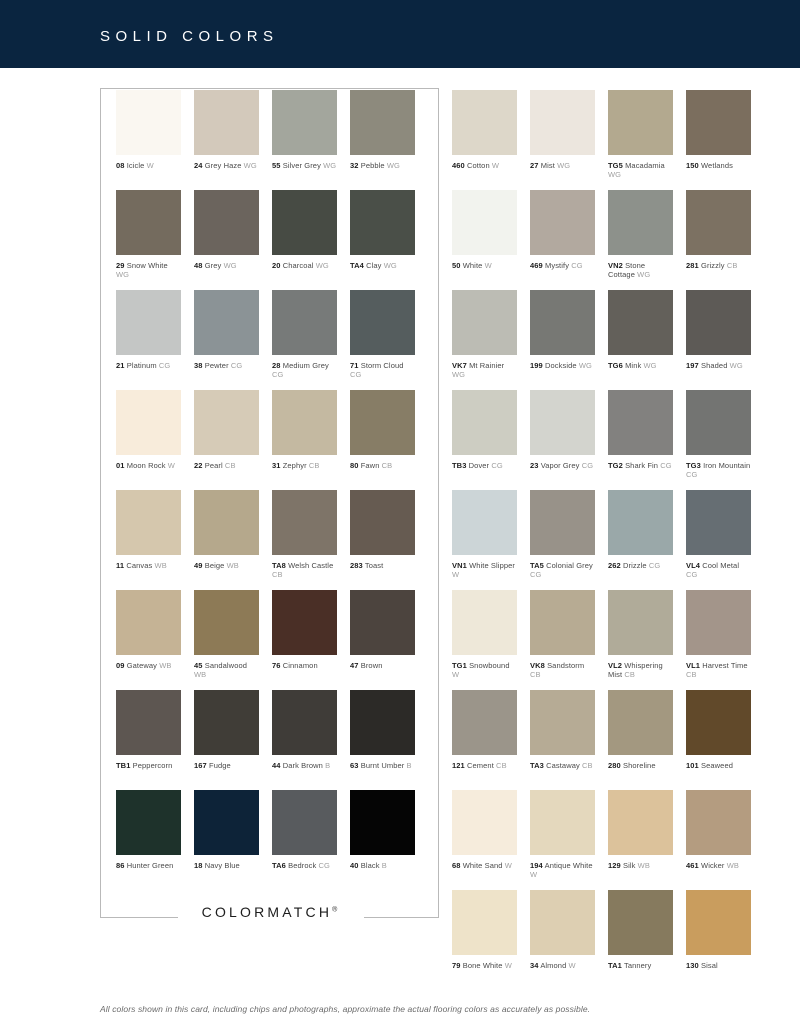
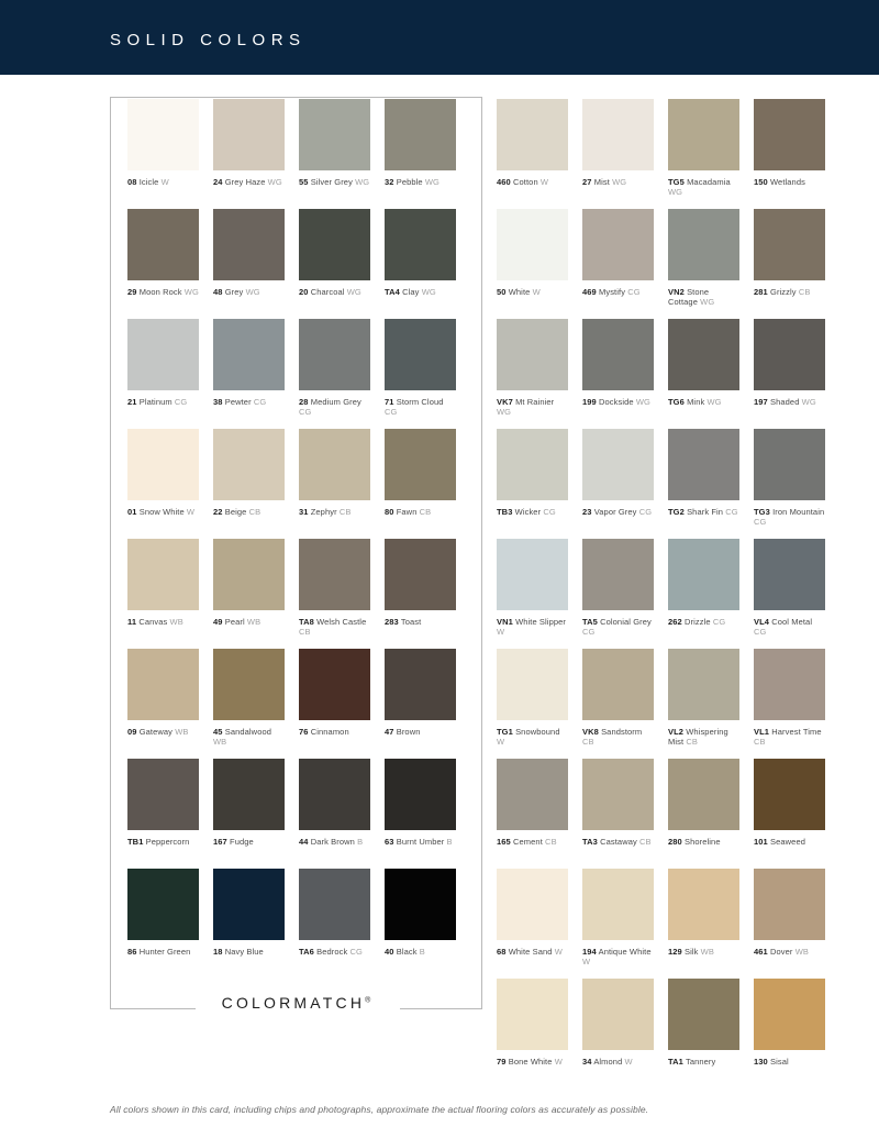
  SOLID COLORS
  08 Icicle W
  24 Grey Haze WG
  55 Silver Grey WG
  32 Pebble WG
- 29 Snow White WG
+ 29 Moon Rock WG
  48 Grey WG
  20 Charcoal WG
  TA4 Clay WG
  21 Platinum CG
  38 Pewter CG
  28 Medium Grey CG
  71 Storm Cloud CG
- 01 Moon Rock W
+ 01 Snow White W
- 22 Pearl CB
+ 22 Beige CB
  31 Zephyr CB
  80 Fawn CB
  11 Canvas WB
- 49 Beige WB
+ 49 Pearl WB
  TA8 Welsh Castle CB
  283 Toast
  09 Gateway WB
  45 Sandalwood WB
  76 Cinnamon
  47 Brown
  TB1 Peppercorn
  167 Fudge
  44 Dark Brown B
  63 Burnt Umber B
  86 Hunter Green
  18 Navy Blue
  TA6 Bedrock CG
  40 Black B
  460 Cotton W
  27 Mist WG
  TG5 Macadamia WG
  150 Wetlands
  50 White W
  469 Mystify CG
  VN2 Stone Cottage WG
  281 Grizzly CB
  VK7 Mt Rainier WG
  199 Dockside WG
  TG6 Mink WG
  197 Shaded WG
- TB3 Dover CG
+ TB3 Wicker CG
  23 Vapor Grey CG
  TG2 Shark Fin CG
  TG3 Iron Mountain CG
  VN1 White Slipper W
  TA5 Colonial Grey CG
  262 Drizzle CG
  VL4 Cool Metal CG
  TG1 Snowbound W
  VK8 Sandstorm CB
  VL2 Whispering Mist CB
  VL1 Harvest Time CB
- 121 Cement CB
+ 165 Cement CB
  TA3 Castaway CB
  280 Shoreline
  101 Seaweed
  68 White Sand W
  194 Antique White W
  129 Silk WB
- 461 Wicker WB
+ 461 Dover WB
  79 Bone White W
  34 Almond W
  TA1 Tannery
  130 Sisal
  COLORMATCH
  All colors shown in this card, including chips and photographs, approximate the actual flooring colors as accurately as possible.
